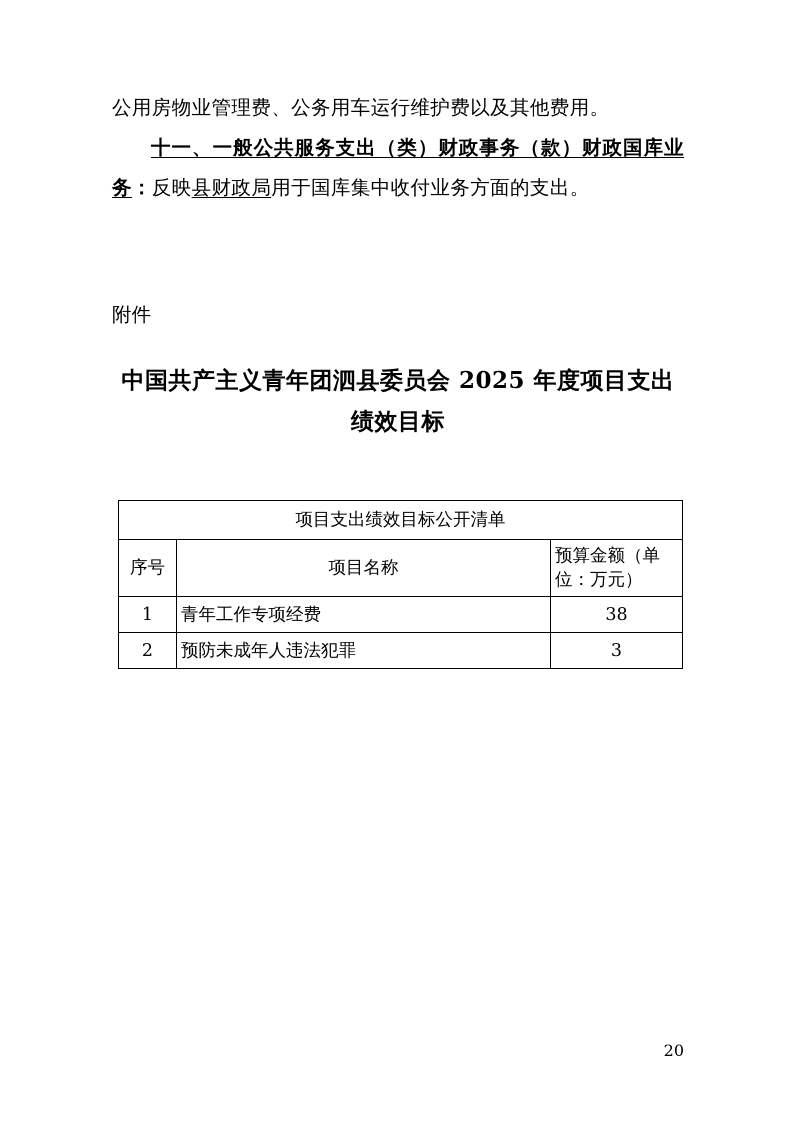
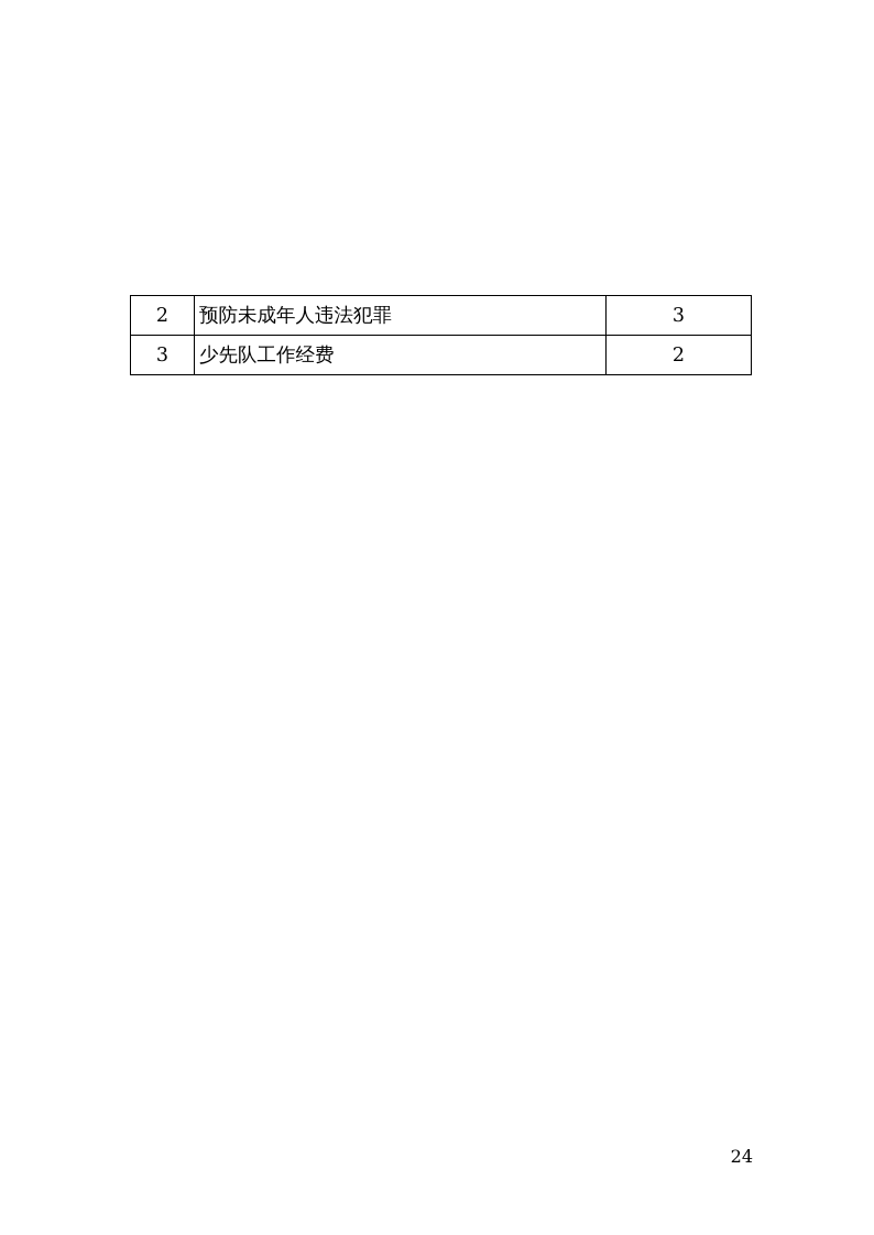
- 公用房物业管理费、公务用车运行维护费以及其他费用。
- 十一、一般公共服务支出（类）财政事务（款）财政国库业务：反映县财政局用于国库集中收付业务方面的支出。
- 附件
- 中国共产主义青年团泗县委员会 2025 年度项目支出绩效目标
- 项目支出绩效目标公开清单
- 序号	项目名称	预算金额（单位：万元）
- 1	青年工作专项经费	38
  2	预防未成年人违法犯罪	3
+ 3	少先队工作经费	2
- 20
+ 24
